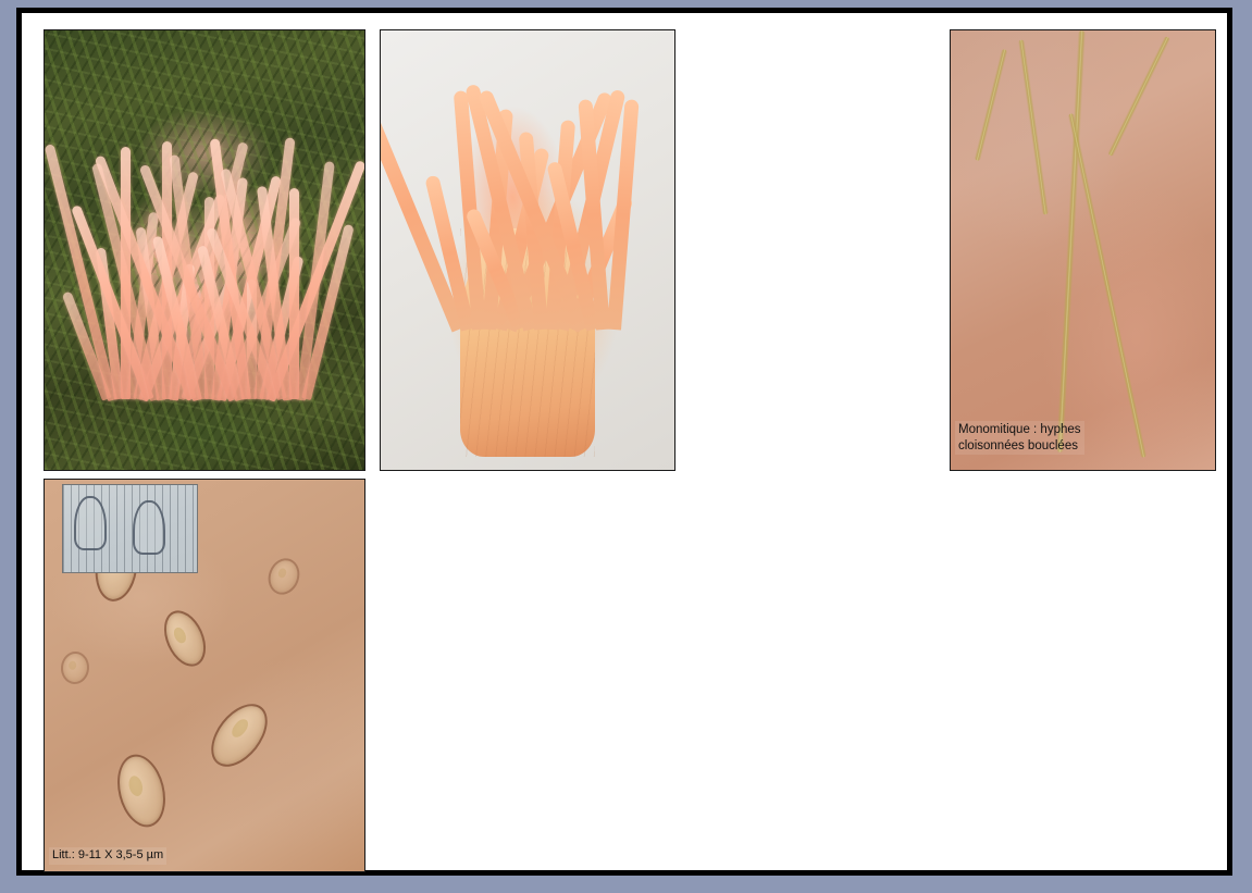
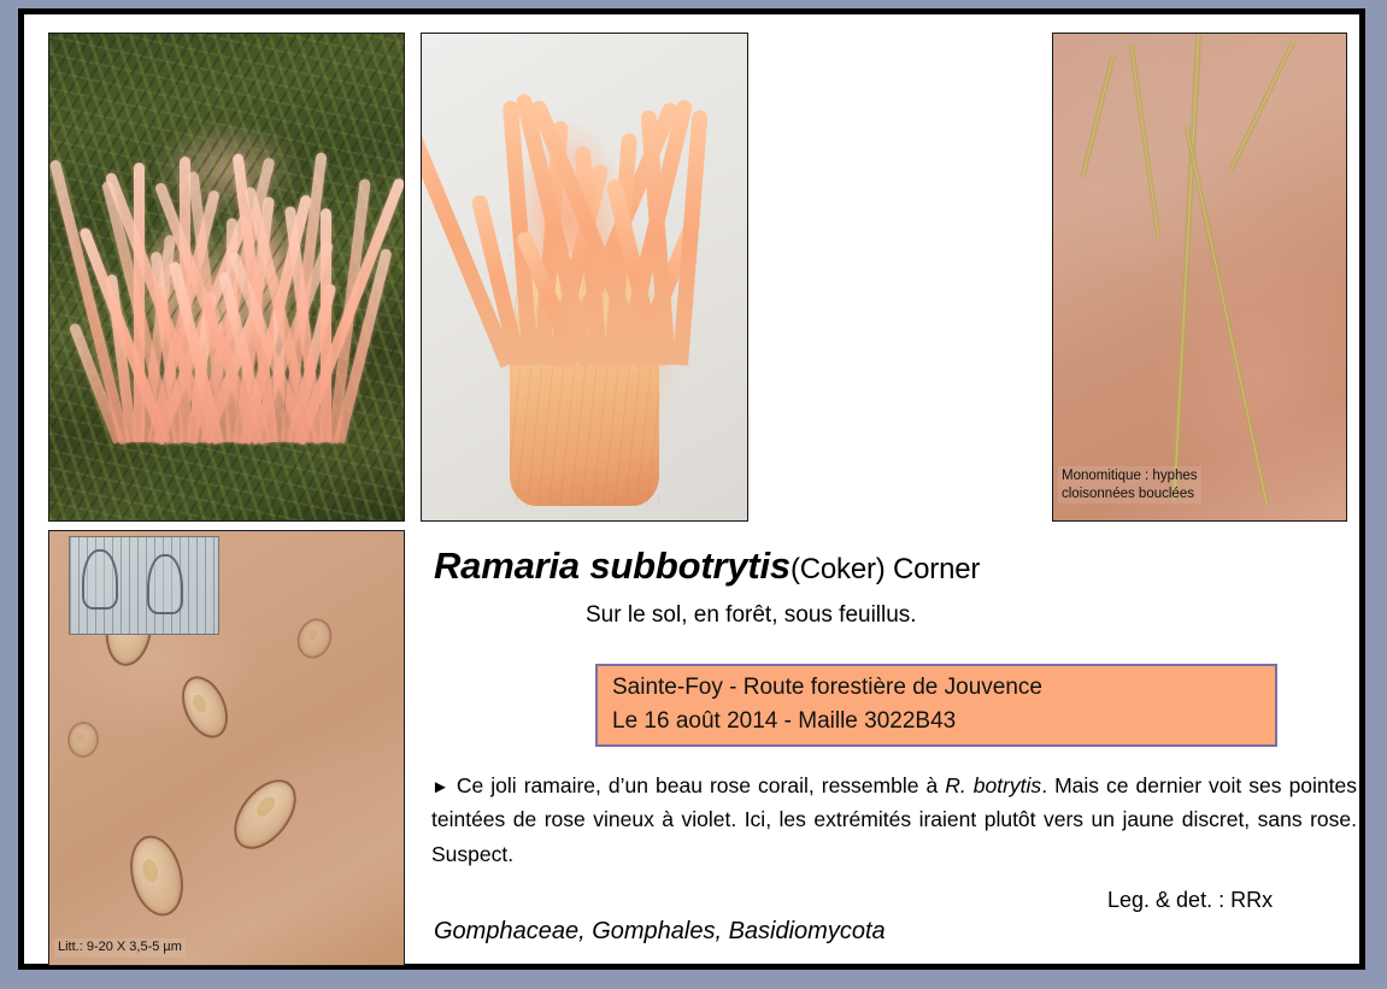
  Monomitique : hyphes
  cloisonnées bouclées
- Litt.: 9-11 X 3,5-5 µm
+ Litt.: 9-20 X 3,5-5 µm
+ Ramaria subbotrytis(Coker) Corner
+ Sur le sol, en forêt, sous feuillus.
+ Sainte-Foy - Route forestière de Jouvence
+ Le 16 août 2014 - Maille 3022B43
+ ► Ce joli ramaire, d’un beau rose corail, ressemble à R. botrytis. Mais ce dernier voit ses pointes teintées de rose vineux à violet. Ici, les extrémités iraient plutôt vers un jaune discret, sans rose. Suspect.
+ Leg. & det. : RRx
+ Gomphaceae, Gomphales, Basidiomycota
